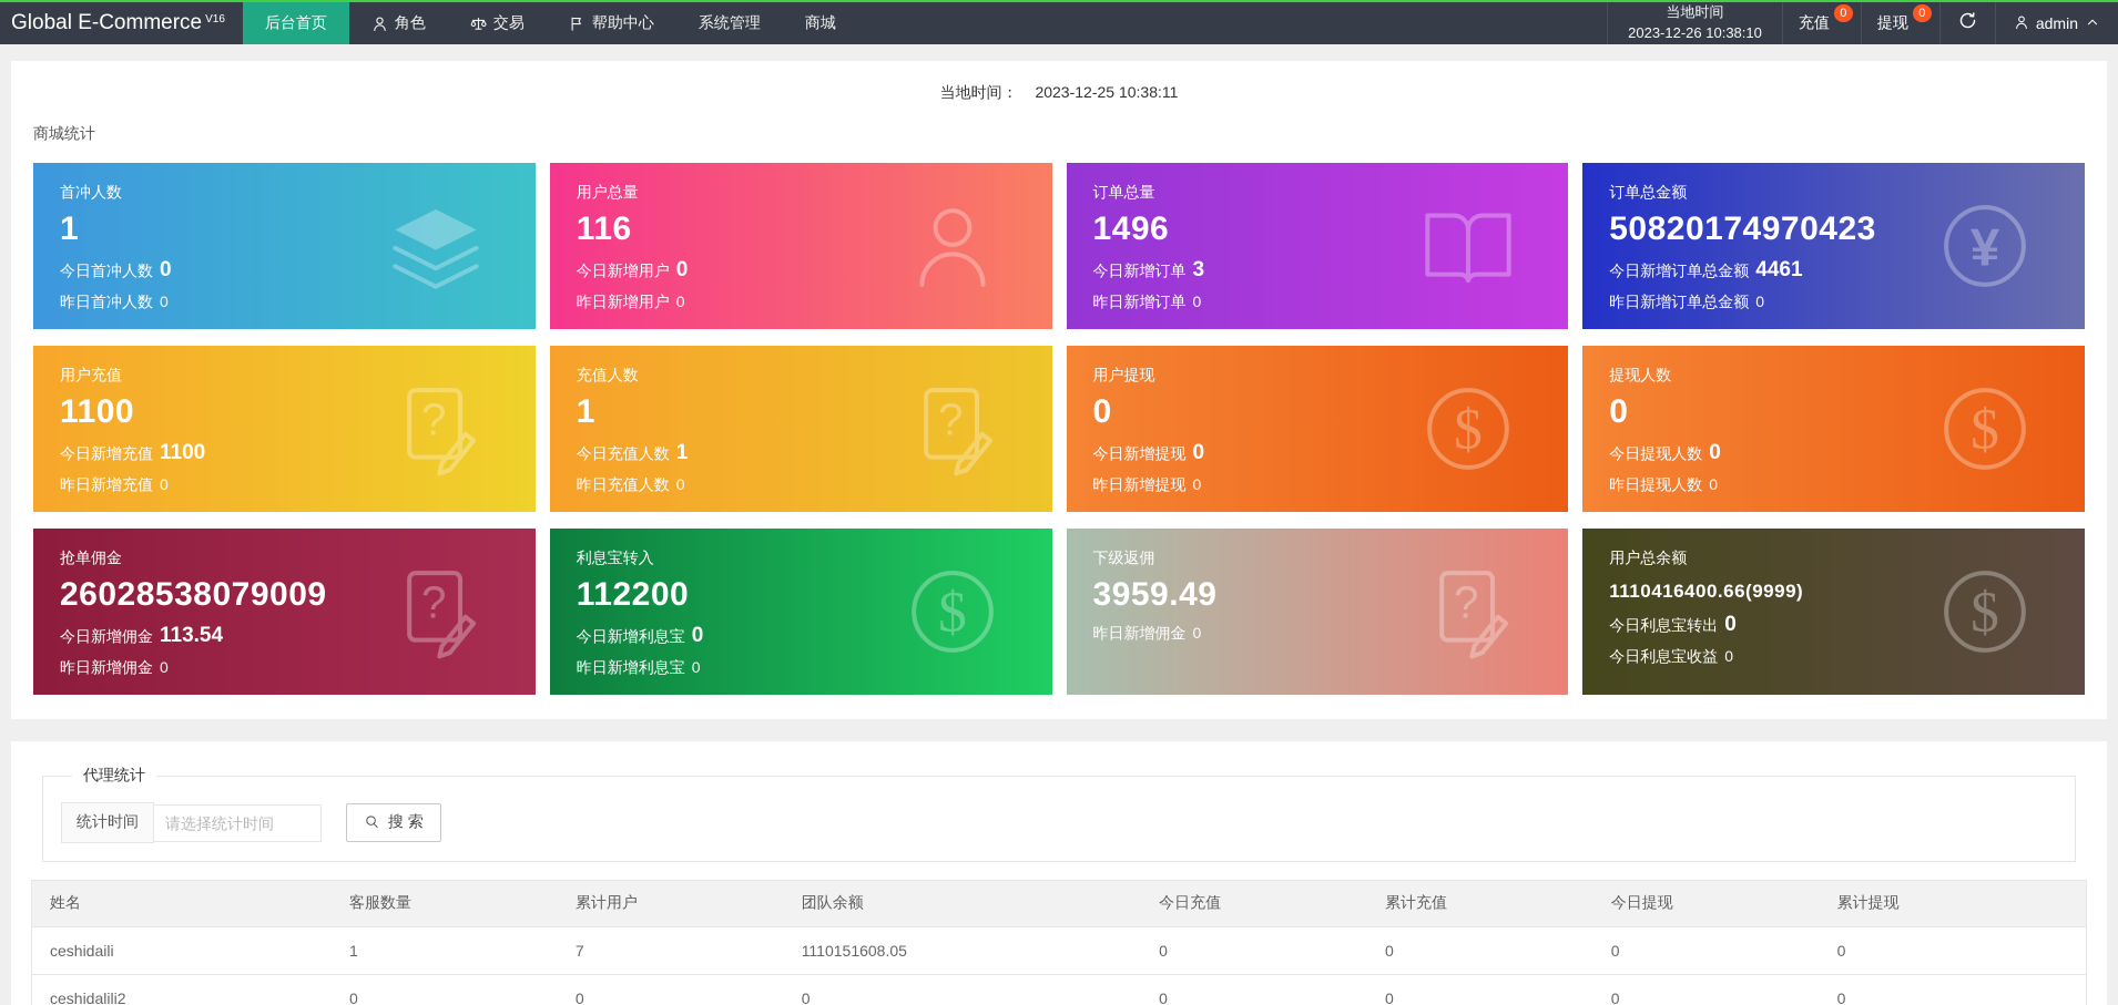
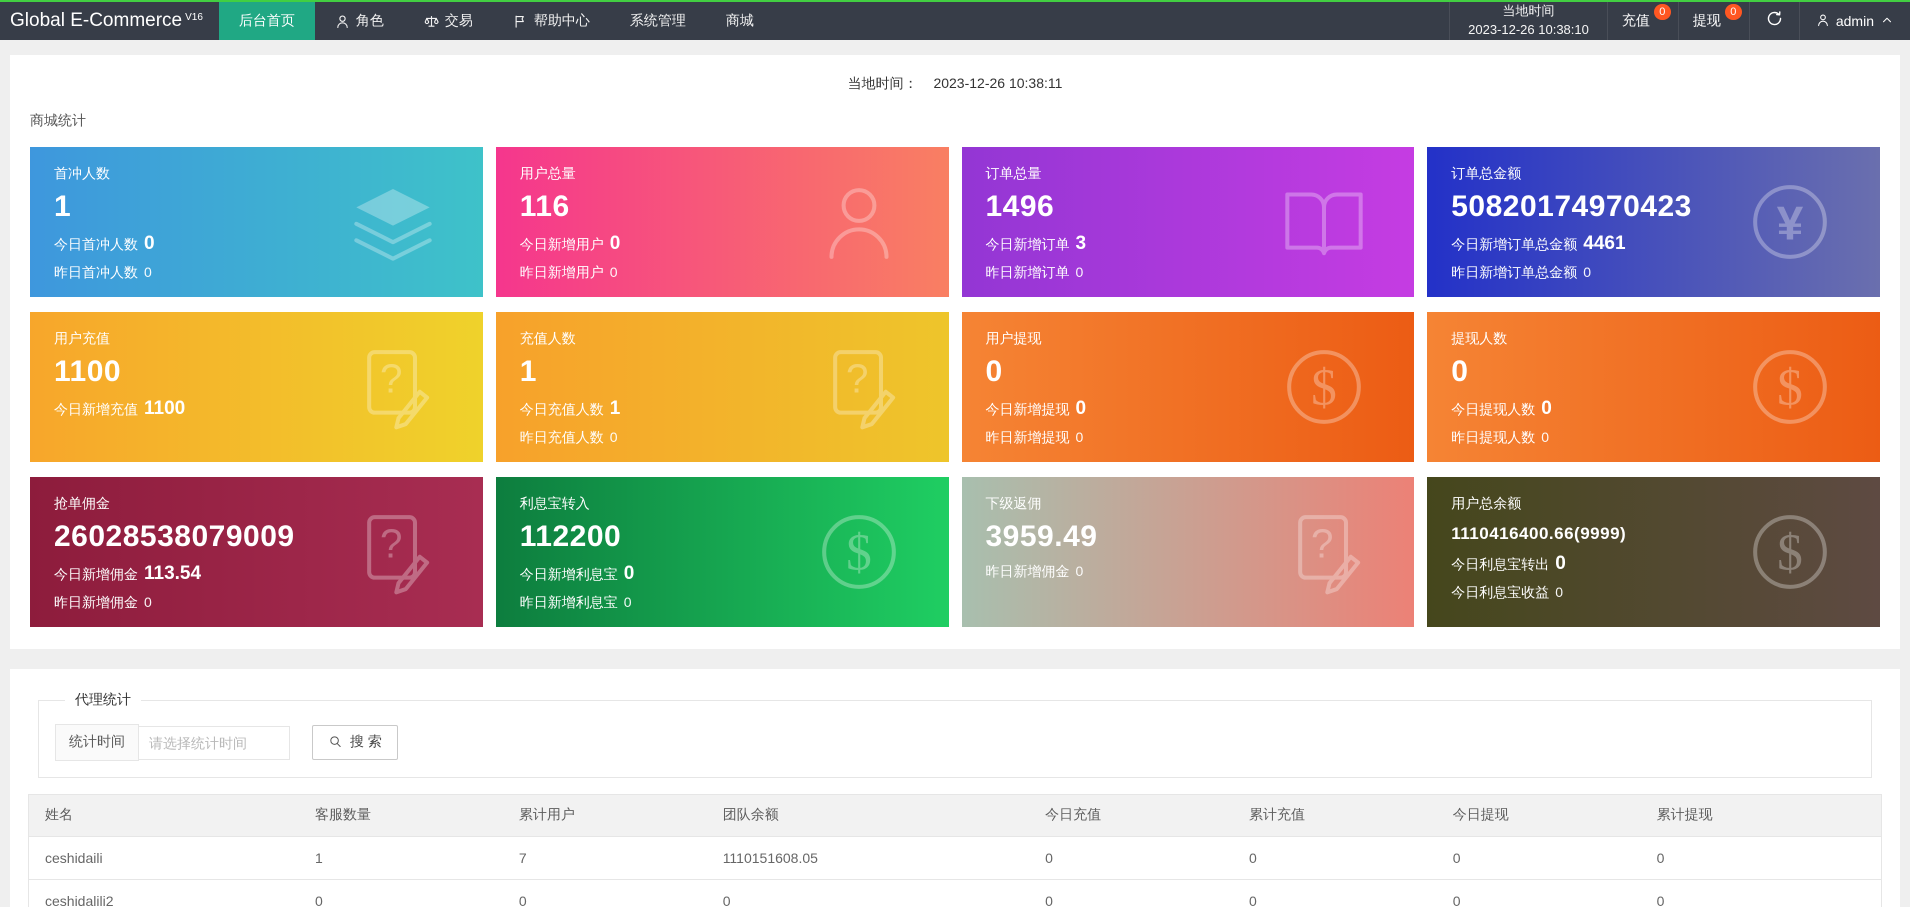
  Global E-Commerce
  V16
  后台首页
  角色
  交易
  帮助中心
  系统管理
  商城
  当地时间
  2023-12-26 10:38:10
  充值
  0
  提现
  0
  admin
- 当地时间： 2023-12-25 10:38:11
+ 当地时间： 2023-12-26 10:38:11
  商城统计
  首冲人数
  1
  今日首冲人数 0
  昨日首冲人数 0
  用户总量
  116
  今日新增用户 0
  昨日新增用户 0
  订单总量
  1496
  今日新增订单 3
  昨日新增订单 0
  订单总金额
  50820174970423
  今日新增订单总金额 4461
  昨日新增订单总金额 0
  ¥
  用户充值
  1100
  今日新增充值 1100
- 昨日新增充值 0
  ?
  充值人数
  1
  今日充值人数 1
  昨日充值人数 0
  ?
  用户提现
  0
  今日新增提现 0
  昨日新增提现 0
  $
  提现人数
  0
  今日提现人数 0
  昨日提现人数 0
  $
  抢单佣金
  26028538079009
  今日新增佣金 113.54
  昨日新增佣金 0
  ?
  利息宝转入
  112200
  今日新增利息宝 0
  昨日新增利息宝 0
  $
  下级返佣
  3959.49
  昨日新增佣金 0
  ?
  用户总余额
  1110416400.66(9999)
  今日利息宝转出 0
  今日利息宝收益 0
  $
  代理统计
  统计时间
  请选择统计时间
  搜 索
  姓名	客服数量	累计用户	团队余额	今日充值	累计充值	今日提现	累计提现
  ceshidaili	1	7	1110151608.05	0	0	0	0
  ceshidalili2	0	0	0	0	0	0	0
